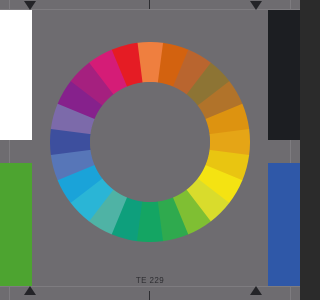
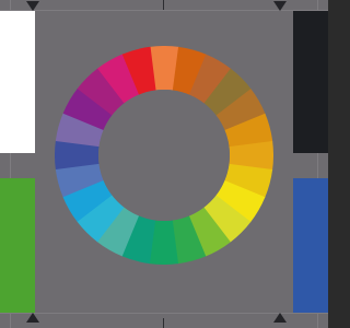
- TE 229
